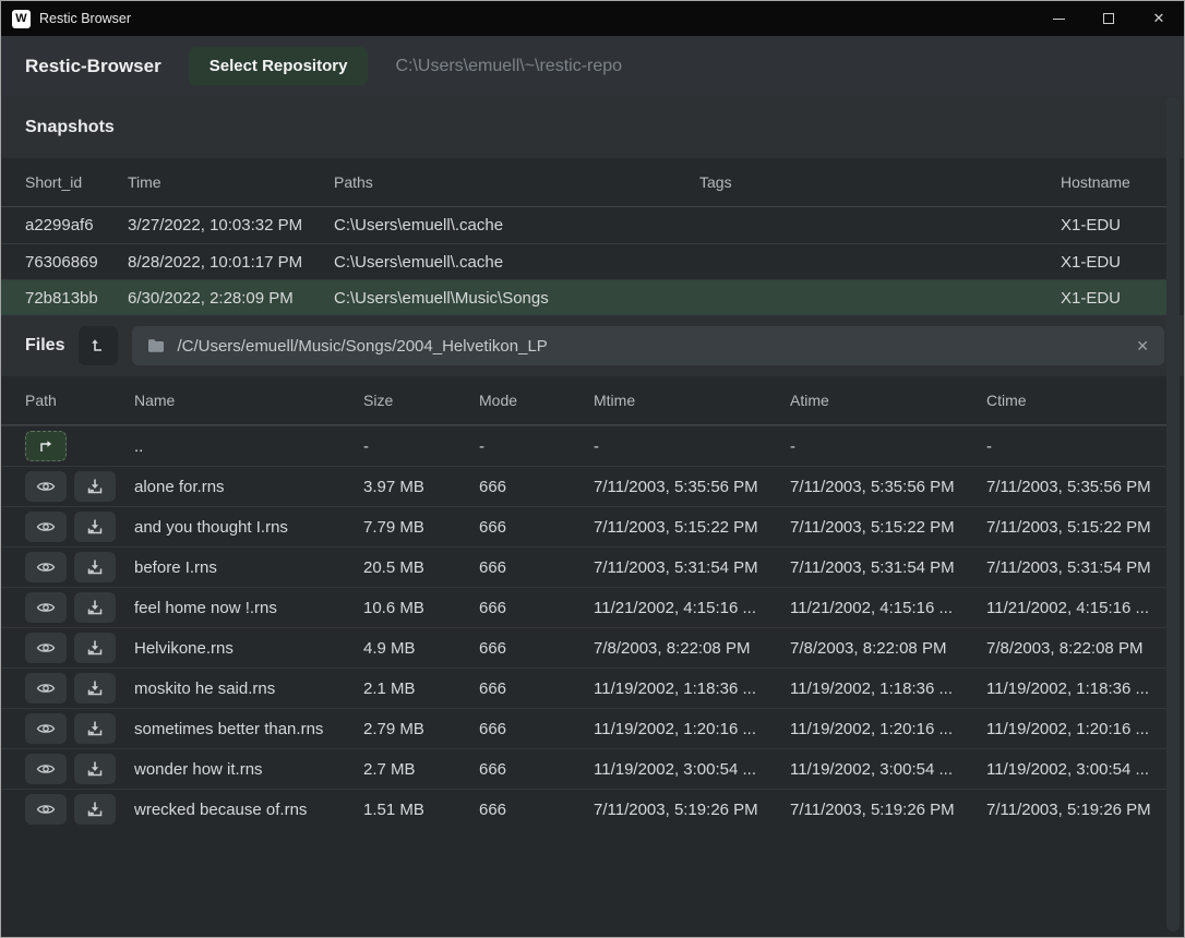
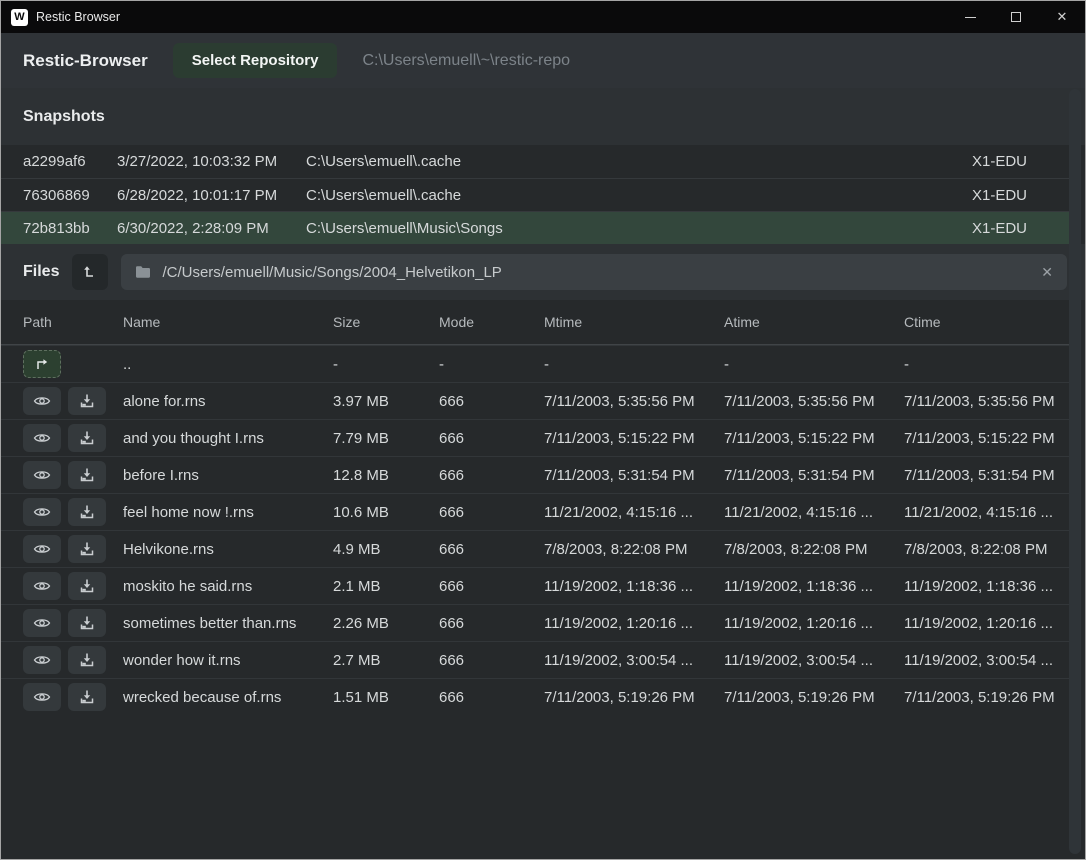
  W
  Restic Browser
  ✕
  Restic-Browser
  Select Repository
  C:\Users\emuell\~\restic-repo
  Snapshots
- Short_id
- Time
- Paths
- Tags
- Hostname
  a2299af6
  3/27/2022, 10:03:32 PM
  C:\Users\emuell\.cache
  X1-EDU
  76306869
- 8/28/2022, 10:01:17 PM
+ 6/28/2022, 10:01:17 PM
  C:\Users\emuell\.cache
  X1-EDU
  72b813bb
  6/30/2022, 2:28:09 PM
  C:\Users\emuell\Music\Songs
  X1-EDU
  Files
  /C/Users/emuell/Music/Songs/2004_Helvetikon_LP
  ✕
  Path
  Name
  Size
  Mode
  Mtime
  Atime
  Ctime
  ..
  -
  -
  -
  -
  -
  alone for.rns
  3.97 MB
  666
  7/11/2003, 5:35:56 PM
  7/11/2003, 5:35:56 PM
  7/11/2003, 5:35:56 PM
  and you thought I.rns
  7.79 MB
  666
  7/11/2003, 5:15:22 PM
  7/11/2003, 5:15:22 PM
  7/11/2003, 5:15:22 PM
  before I.rns
- 20.5 MB
+ 12.8 MB
  666
  7/11/2003, 5:31:54 PM
  7/11/2003, 5:31:54 PM
  7/11/2003, 5:31:54 PM
  feel home now !.rns
  10.6 MB
  666
  11/21/2002, 4:15:16 ...
  11/21/2002, 4:15:16 ...
  11/21/2002, 4:15:16 ...
  Helvikone.rns
  4.9 MB
  666
  7/8/2003, 8:22:08 PM
  7/8/2003, 8:22:08 PM
  7/8/2003, 8:22:08 PM
  moskito he said.rns
  2.1 MB
  666
  11/19/2002, 1:18:36 ...
  11/19/2002, 1:18:36 ...
  11/19/2002, 1:18:36 ...
  sometimes better than.rns
- 2.79 MB
+ 2.26 MB
  666
  11/19/2002, 1:20:16 ...
  11/19/2002, 1:20:16 ...
  11/19/2002, 1:20:16 ...
  wonder how it.rns
  2.7 MB
  666
  11/19/2002, 3:00:54 ...
  11/19/2002, 3:00:54 ...
  11/19/2002, 3:00:54 ...
  wrecked because of.rns
  1.51 MB
  666
  7/11/2003, 5:19:26 PM
  7/11/2003, 5:19:26 PM
  7/11/2003, 5:19:26 PM
